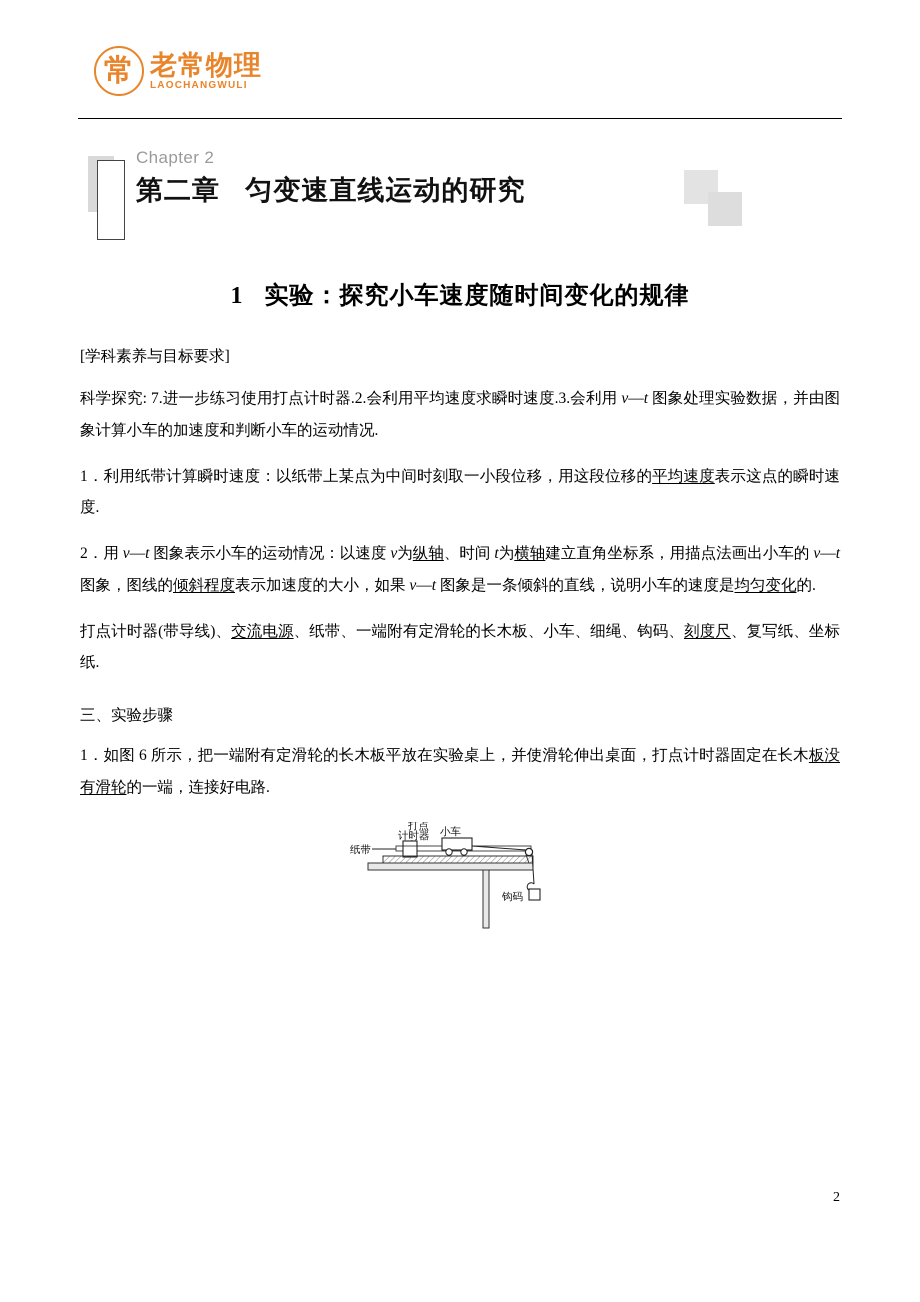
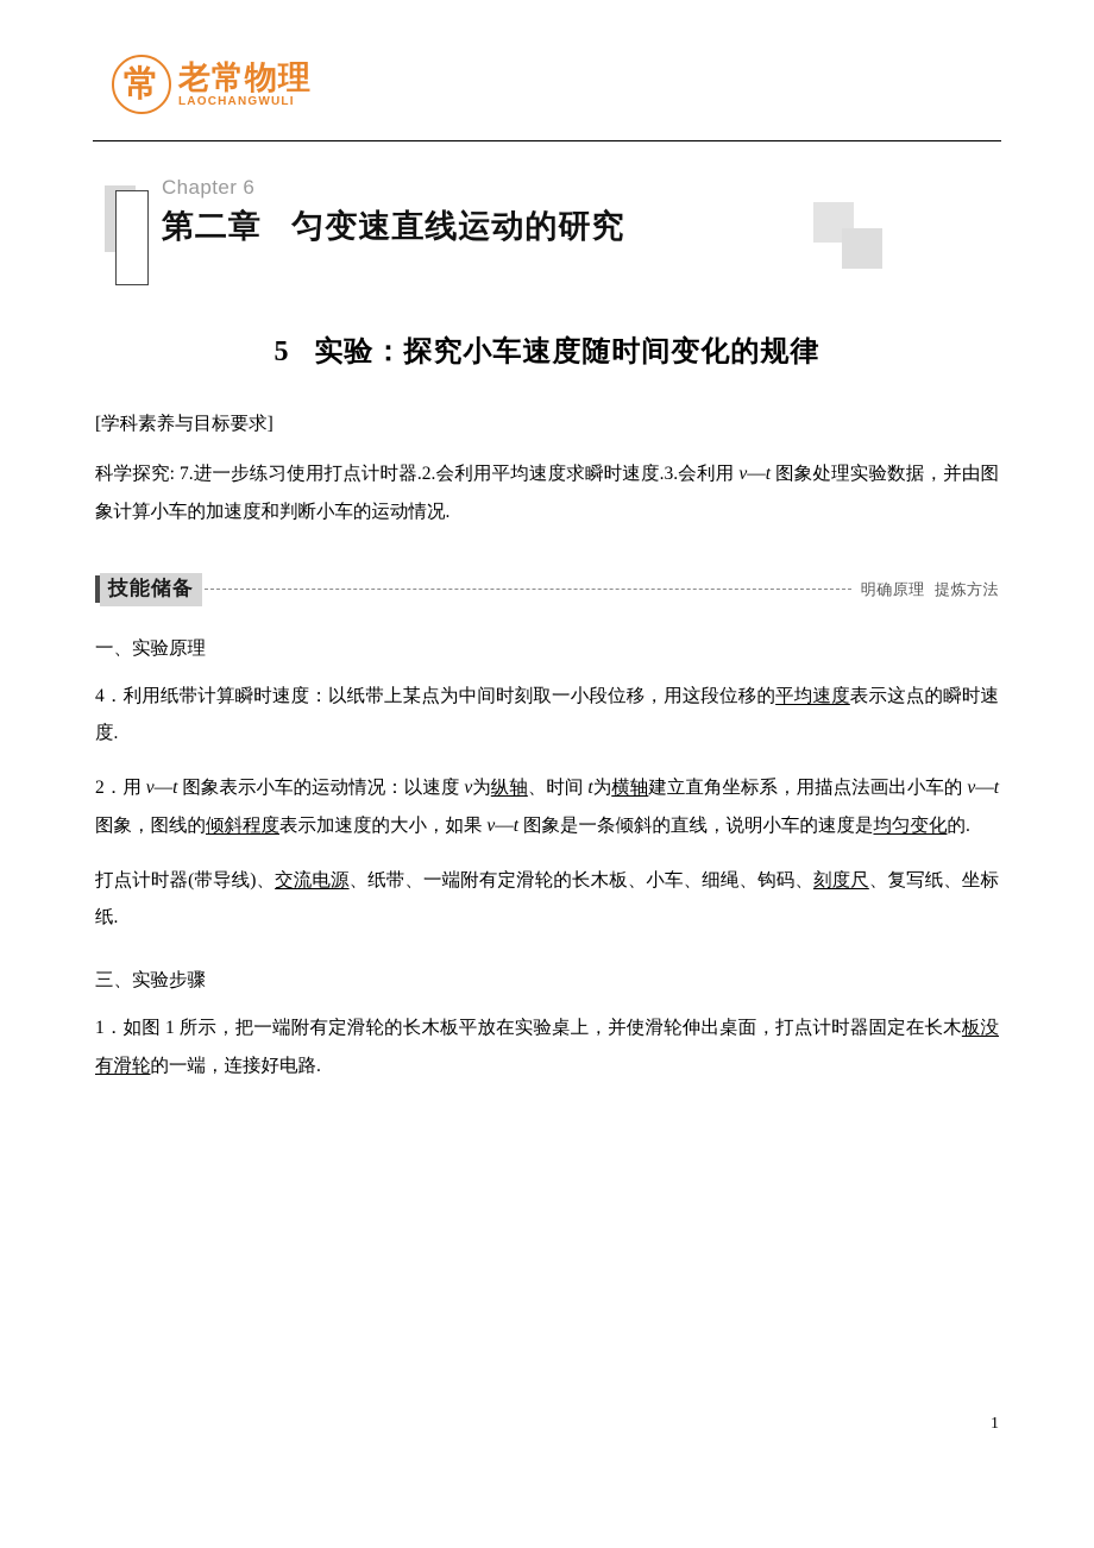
  常
  老常物理
  LAOCHANGWULI
- Chapter 2
+ Chapter 6
  第二章 匀变速直线运动的研究
- 1 实验：探究小车速度随时间变化的规律
+ 5 实验：探究小车速度随时间变化的规律
  [学科素养与目标要求]
  科学探究: 7.进一步练习使用打点计时器.2.会利用平均速度求瞬时速度.3.会利用 v—t 图象处理实验数据，并由图象计算小车的加速度和判断小车的运动情况.
+ 技能储备
+ 明确原理 提炼方法
+ 一、实验原理
- 1．利用纸带计算瞬时速度：以纸带上某点为中间时刻取一小段位移，用这段位移的平均速度表示这点的瞬时速度.
+ 4．利用纸带计算瞬时速度：以纸带上某点为中间时刻取一小段位移，用这段位移的平均速度表示这点的瞬时速度.
  2．用 v—t 图象表示小车的运动情况：以速度 v为纵轴、时间 t为横轴建立直角坐标系，用描点法画出小车的 v—t 图象，图线的倾斜程度表示加速度的大小，如果 v—t 图象是一条倾斜的直线，说明小车的速度是均匀变化的.
  打点计时器(带导线)、交流电源、纸带、一端附有定滑轮的长木板、小车、细绳、钩码、刻度尺、复写纸、坐标纸.
  三、实验步骤
- 1．如图 6 所示，把一端附有定滑轮的长木板平放在实验桌上，并使滑轮伸出桌面，打点计时器固定在长木板没有滑轮的一端，连接好电路.
+ 1．如图 1 所示，把一端附有定滑轮的长木板平放在实验桌上，并使滑轮伸出桌面，打点计时器固定在长木板没有滑轮的一端，连接好电路.
- 纸带
- 打点
- 计时器
- 小车
- 钩码
- 2
+ 1
